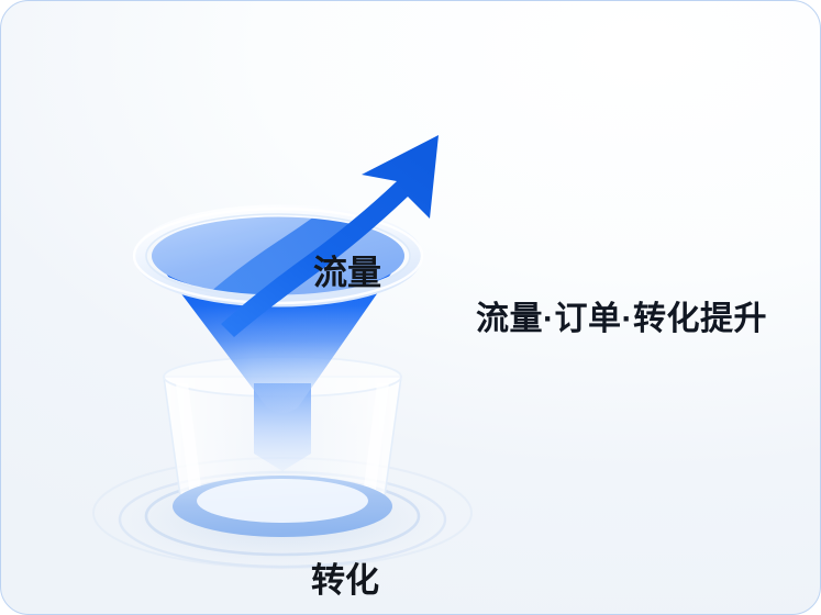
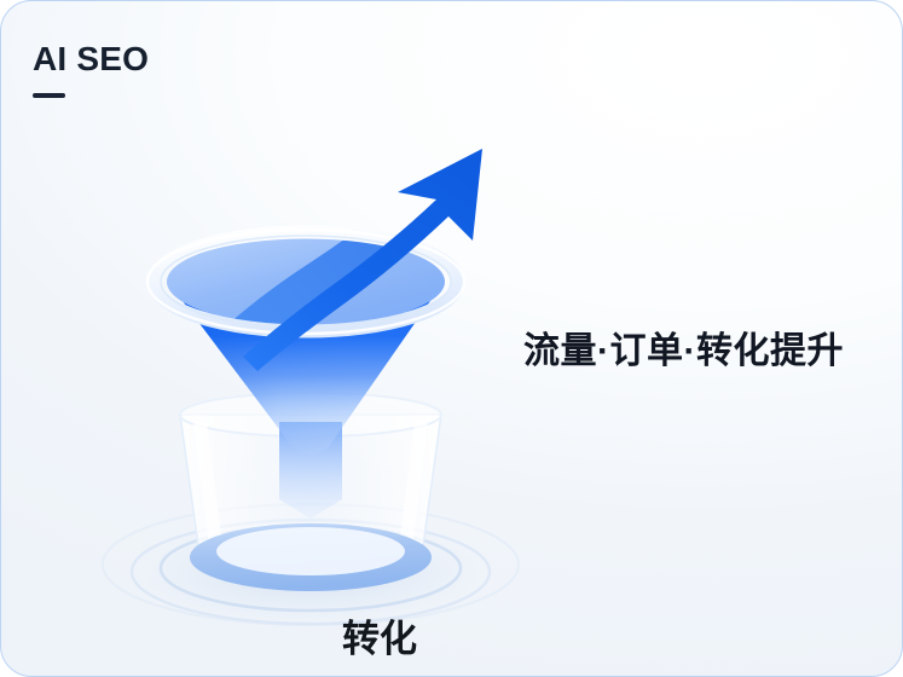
+ AI SEO
  流量·订单·转化提升
- 流量
  转化
